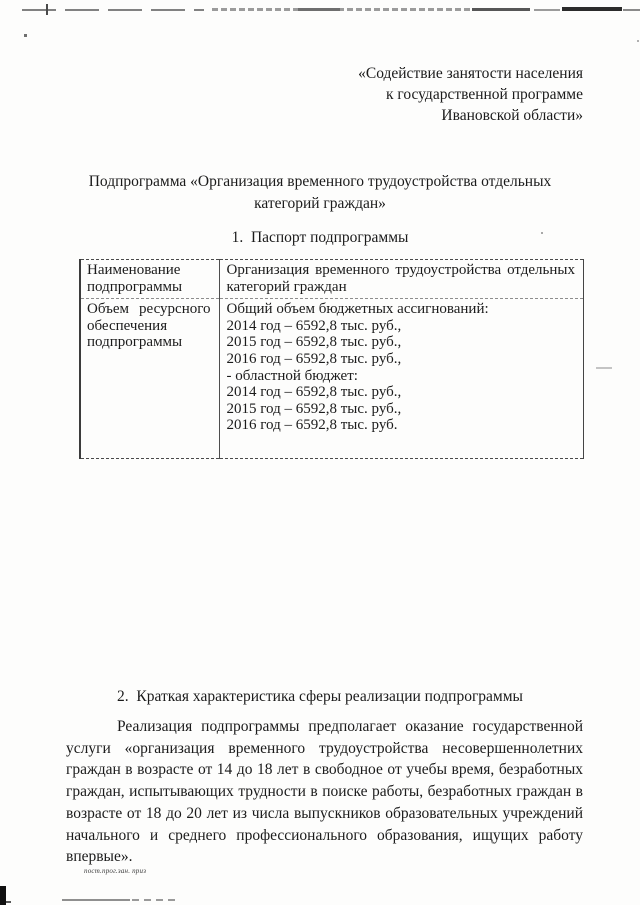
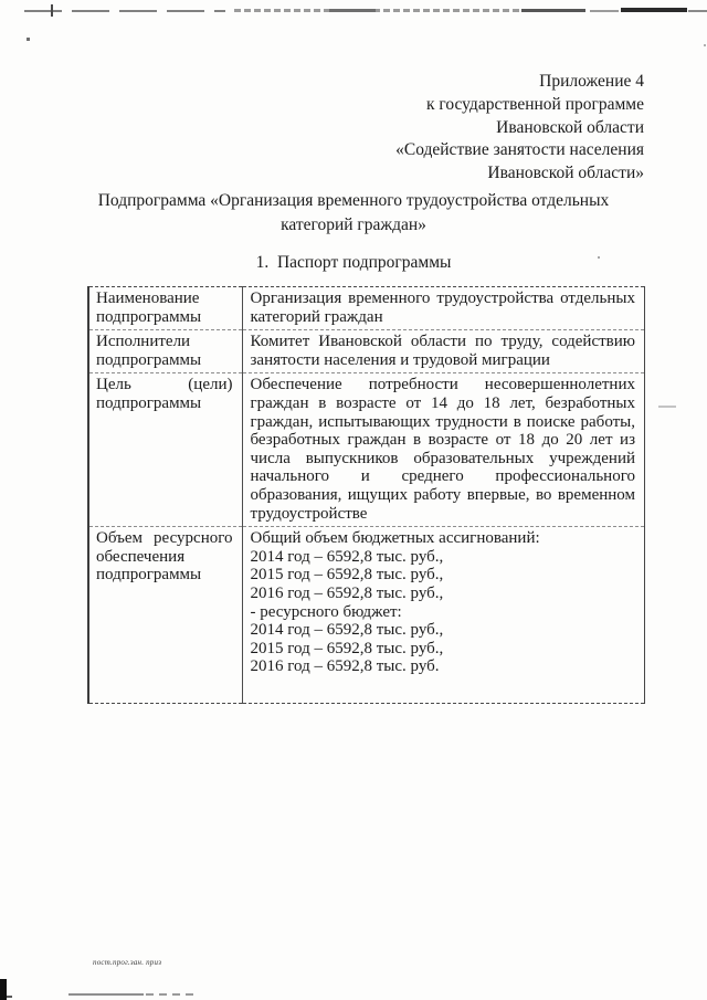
+ Приложение 4
- «Содействие занятости населения
+ к государственной программе
+ Ивановской области
- к государственной программе
+ «Содействие занятости населения
  Ивановской области»
  Подпрограмма «Организация временного трудоустройства отдельных
  категорий граждан»
  1. Паспорт подпрограммы
  Наименование подпрограммы	Организация временного трудоустройства отдельных категорий граждан
+ Исполнители подпрограммы	Комитет Ивановской области по труду, содействию занятости населения и трудовой миграции
+ Цель (цели) подпрограммы	Обеспечение потребности несовершеннолетних граждан в возрасте от 14 до 18 лет, безработных граждан, испытывающих трудности в поиске работы, безработных граждан в возрасте от 18 до 20 лет из числа выпускников образовательных учреждений начального и среднего профессионального образования, ищущих работу впервые, во временном трудоустройстве
- Объем ресурсного обеспечения подпрограммы	Общий объем бюджетных ассигнований: 2014 год – 6592,8 тыс. руб., 2015 год – 6592,8 тыс. руб., 2016 год – 6592,8 тыс. руб., - областной бюджет: 2014 год – 6592,8 тыс. руб., 2015 год – 6592,8 тыс. руб., 2016 год – 6592,8 тыс. руб.
+ Объем ресурсного обеспечения подпрограммы	Общий объем бюджетных ассигнований: 2014 год – 6592,8 тыс. руб., 2015 год – 6592,8 тыс. руб., 2016 год – 6592,8 тыс. руб., - ресурсного бюджет: 2014 год – 6592,8 тыс. руб., 2015 год – 6592,8 тыс. руб., 2016 год – 6592,8 тыс. руб.
- 2. Краткая характеристика сферы реализации подпрограммы
- Реализация подпрограммы предполагает оказание государственной услуги «организация временного трудоустройства несовершеннолетних граждан в возрасте от 14 до 18 лет в свободное от учебы время, безработных граждан, испытывающих трудности в поиске работы, безработных граждан в возрасте от 18 до 20 лет из числа выпускников образовательных учреждений начального и среднего профессионального образования, ищущих работу впервые».
  пост.прог.зан. приз
